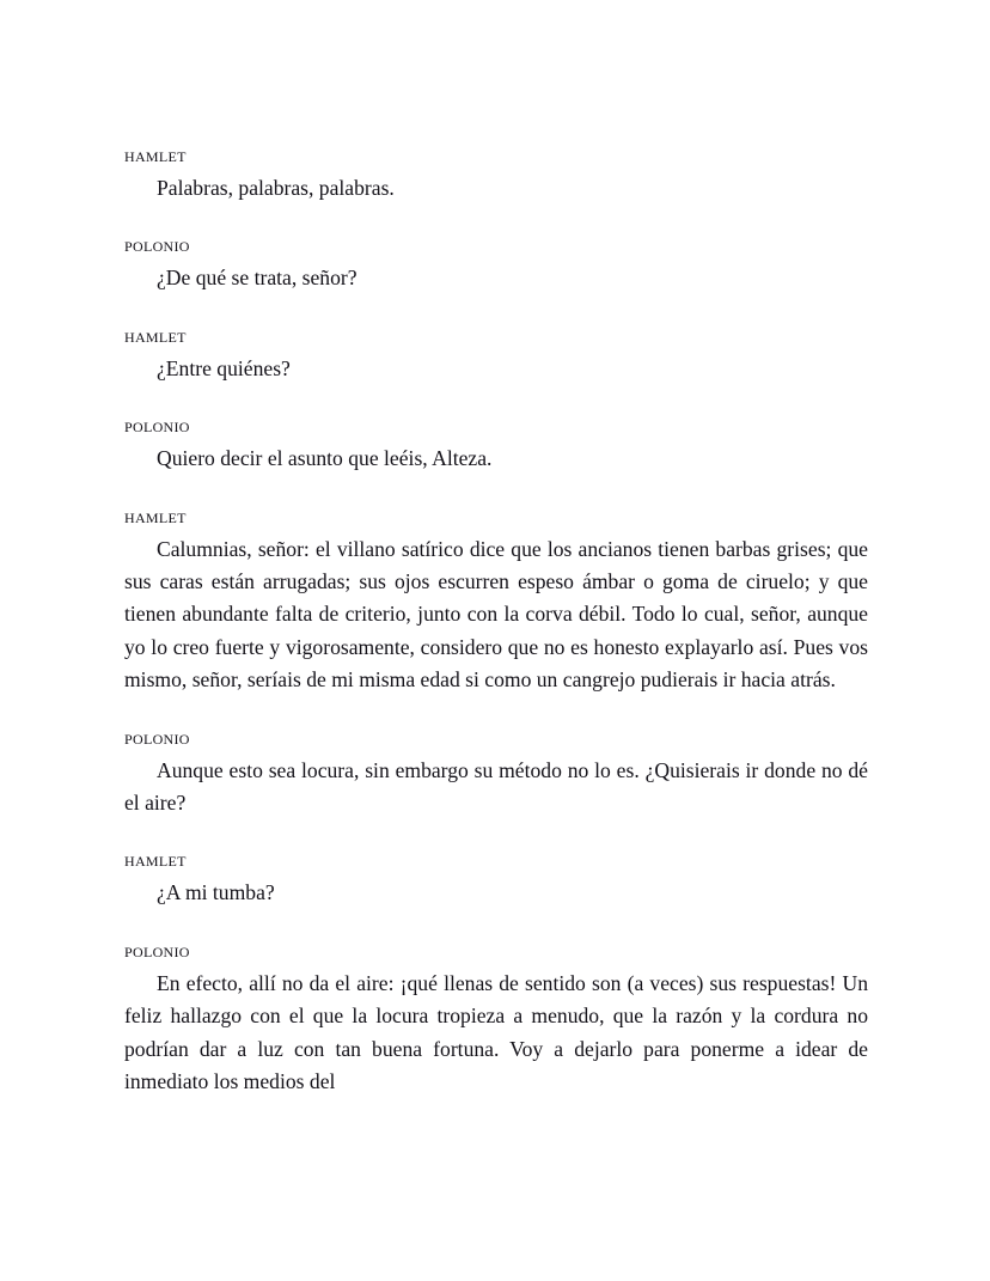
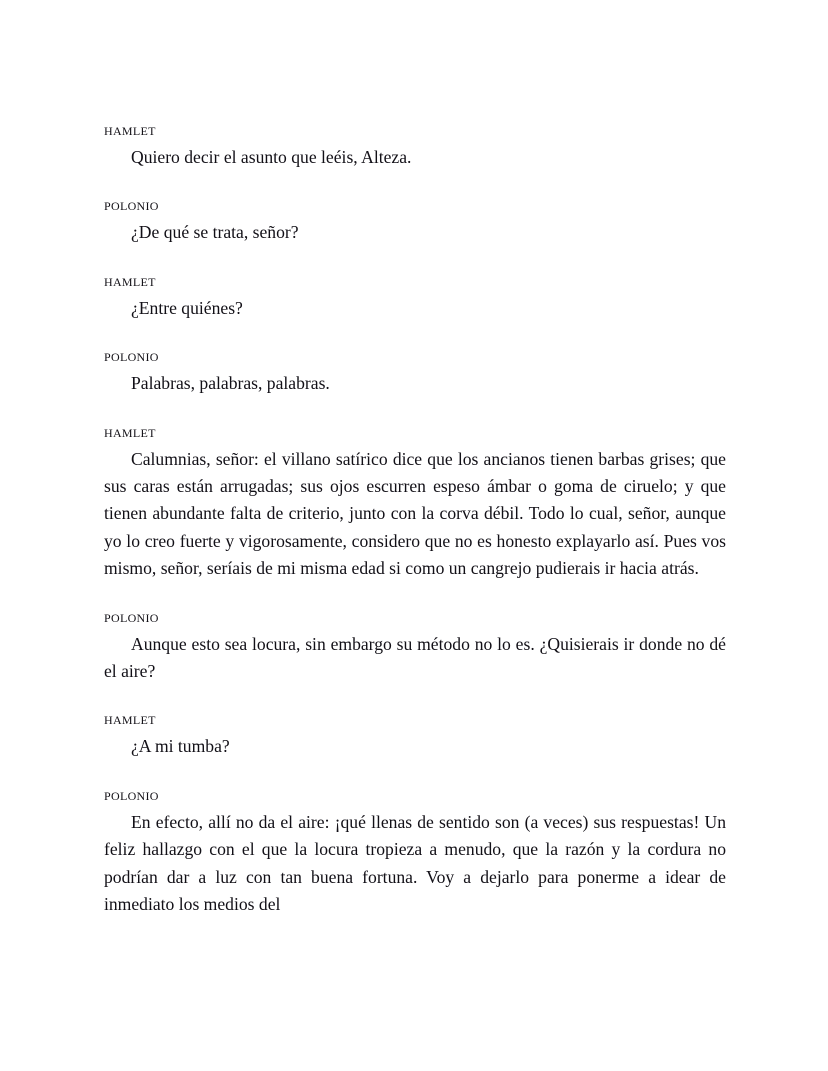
  hamlet
- Palabras, palabras, palabras.
+ Quiero decir el asunto que leéis, Alteza.
  polonio
  ¿De qué se trata, señor?
  hamlet
  ¿Entre quiénes?
  polonio
- Quiero decir el asunto que leéis, Alteza.
+ Palabras, palabras, palabras.
  hamlet
  Calumnias, señor: el villano satírico dice que los ancianos tienen barbas grises; que sus caras están arrugadas; sus ojos escurren espeso ámbar o goma de ciruelo; y que tienen abundante falta de criterio, junto con la corva débil. Todo lo cual, señor, aunque yo lo creo fuerte y vigorosamente, considero que no es honesto explayarlo así. Pues vos mismo, señor, seríais de mi misma edad si como un cangrejo pudierais ir hacia atrás.
  polonio
  Aunque esto sea locura, sin embargo su método no lo es. ¿Quisierais ir donde no dé el aire?
  hamlet
  ¿A mi tumba?
  polonio
  En efecto, allí no da el aire: ¡qué llenas de sentido son (a veces) sus respuestas! Un feliz hallazgo con el que la locura tropieza a menudo, que la razón y la cordura no podrían dar a luz con tan buena fortuna. Voy a dejarlo para ponerme a idear de inmediato los medios del
